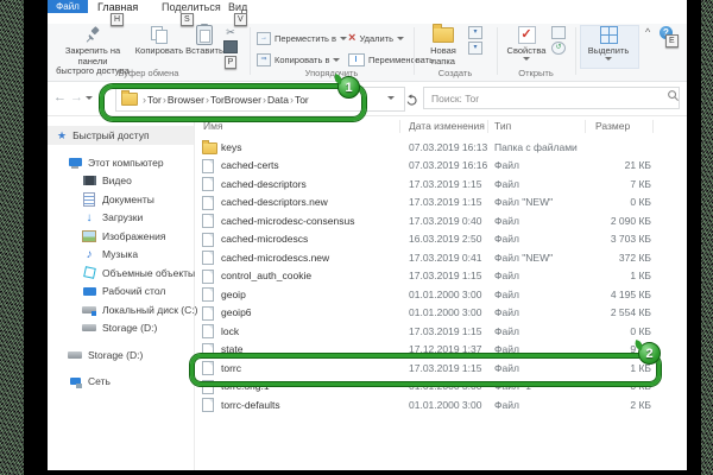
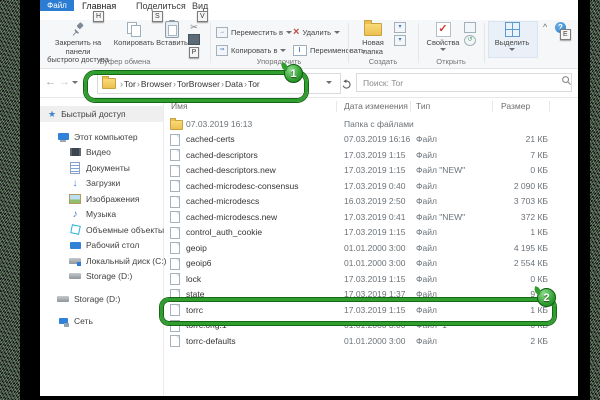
  Файл
  Главная
  Поделиться
  Вид
  Закрепить на панели
  быстрого доступа
  Копировать
  Вставить
  ✂
  Переместить в
  Копировать в
  ×
  Удалить
  Переименвать
  Новая
  папка
  ✓
  Свойства
  Выделить
  ^
  ?
  Буфер обмена
  Упорядочить
  Создать
  Открыть
  ←
  →
  ↑
  ›
  Tor
  ›
  Browser
  ›
  TorBrowser
  ›
  Data
  ›
  Tor
  Поиск: Tor
  ★
  Быстрый доступ
  Этот компьютер
  Видео
  Документы
  ↓
  Загрузки
  Изображения
  ♪
  Музыка
  Объемные объекты
  Рабочий стол
  Локальный диск (C:)
  Storage (D:)
  Storage (D:)
  Сеть
  Имя
  Дата изменения
  Тип
  Размер
- keys
  07.03.2019 16:13
  Папка с файлами
  cached-certs
  07.03.2019 16:16
  Файл
  21 КБ
  cached-descriptors
  17.03.2019 1:15
  Файл
  7 КБ
  cached-descriptors.new
  17.03.2019 1:15
  Файл "NEW"
  0 КБ
  cached-microdesc-consensus
  17.03.2019 0:40
  Файл
  2 090 КБ
  cached-microdescs
  16.03.2019 2:50
  Файл
  3 703 КБ
  cached-microdescs.new
  17.03.2019 0:41
  Файл "NEW"
  372 КБ
  control_auth_cookie
  17.03.2019 1:15
  Файл
  1 КБ
  geoip
  01.01.2000 3:00
  Файл
  4 195 КБ
  geoip6
  01.01.2000 3:00
  Файл
  2 554 КБ
  lock
  17.03.2019 1:15
  Файл
  0 КБ
  state
- 17.12.2019 1:37
+ 17.03.2019 1:37
  Файл
  torrc
  17.03.2019 1:15
  Файл
  1 КБ
  torrc.orig.1
  01.01.2000 3:00
  Файл "1"
  0 КБ
  torrc-defaults
  01.01.2000 3:00
  Файл
  2 КБ
  1
  2
